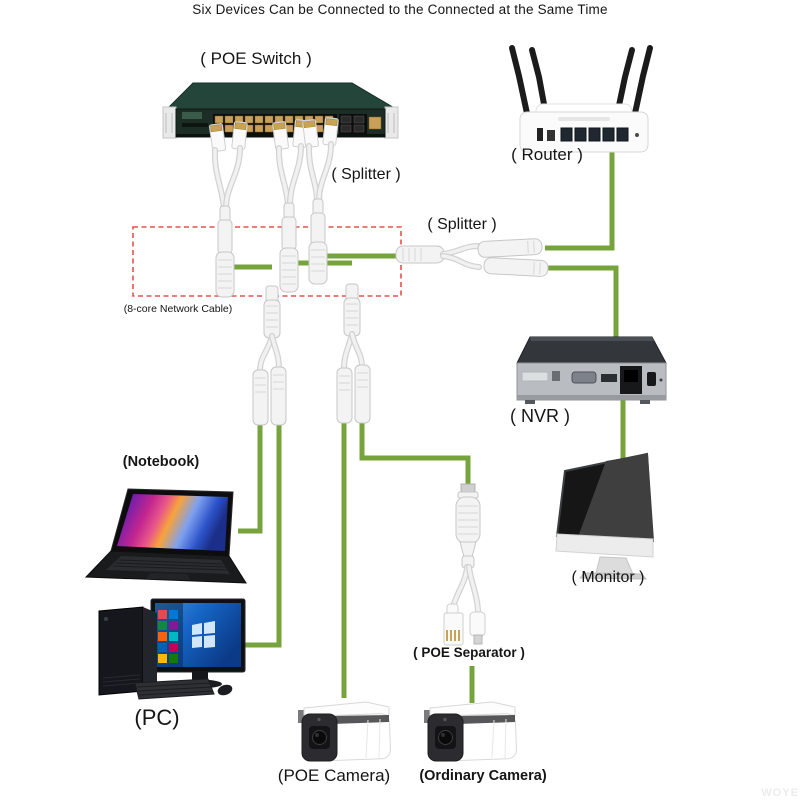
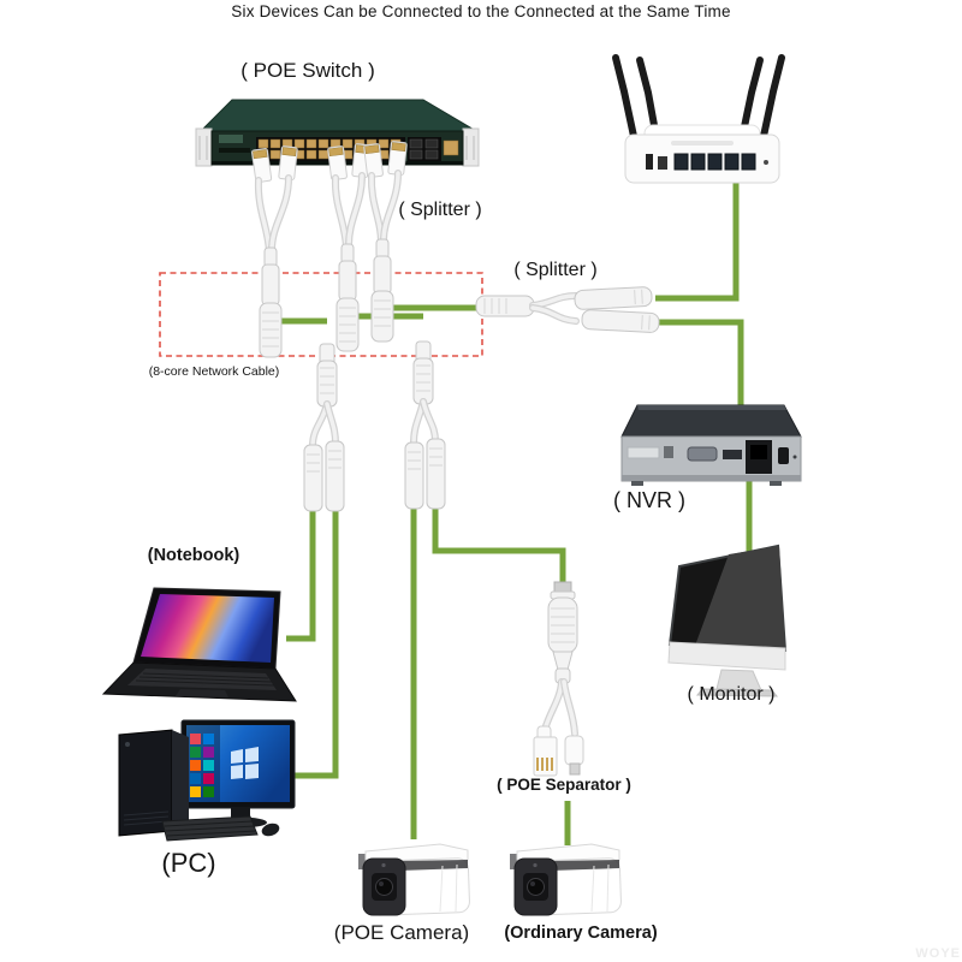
  Six Devices Can be Connected to the Connected at the Same Time
  ( POE Switch )
- ( Router )
  ( Splitter )
  ( Splitter )
  (8-core Network Cable)
  ( NVR )
  (Notebook)
  ( Monitor )
  (PC)
  ( POE Separator )
  (POE Camera)
  (Ordinary Camera)
